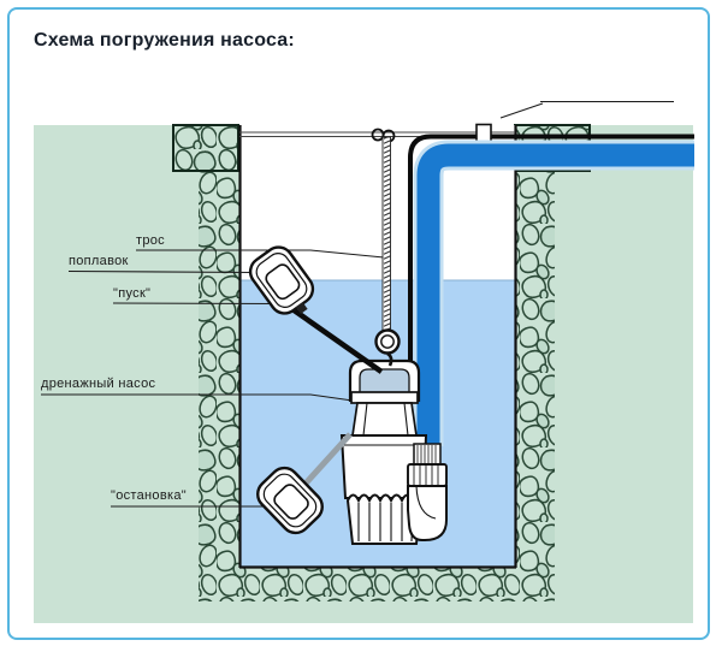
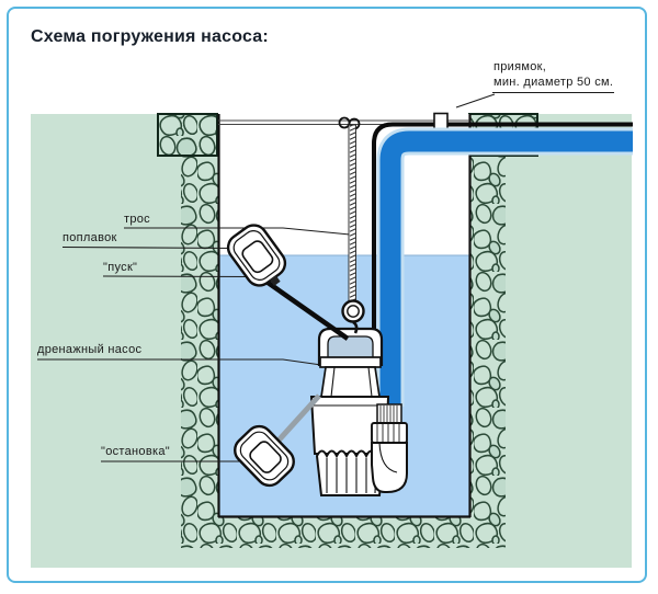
  Схема погружения насоса:
+ приямок,
+ мин. диаметр 50 см.
  трос
  поплавок
  "пуск"
  дренажный насос
  "остановка"
